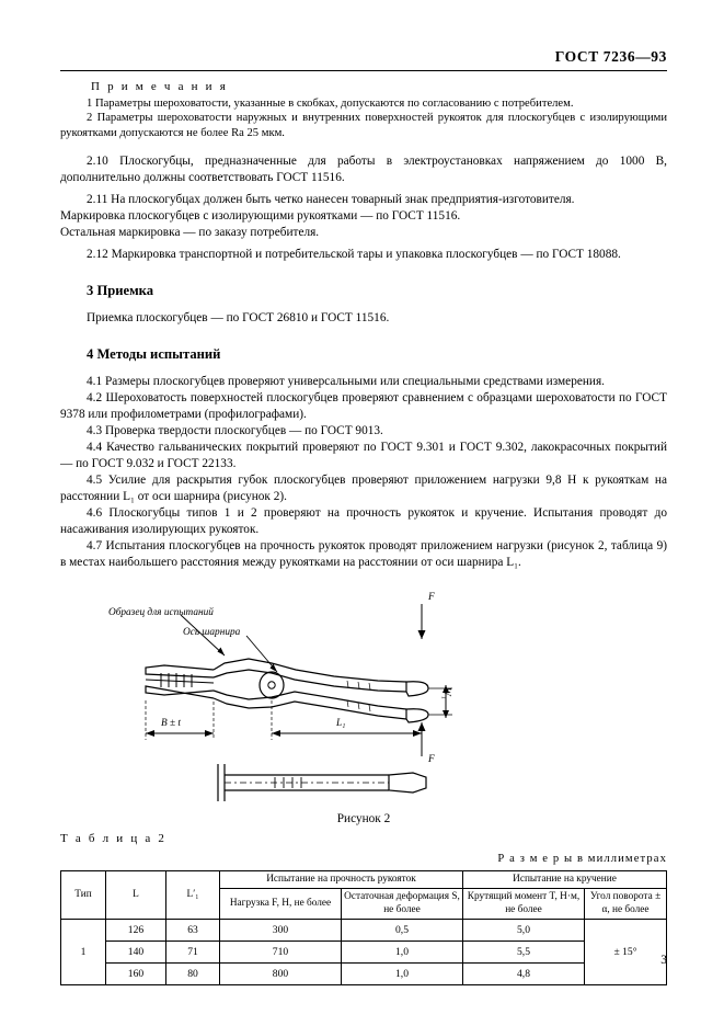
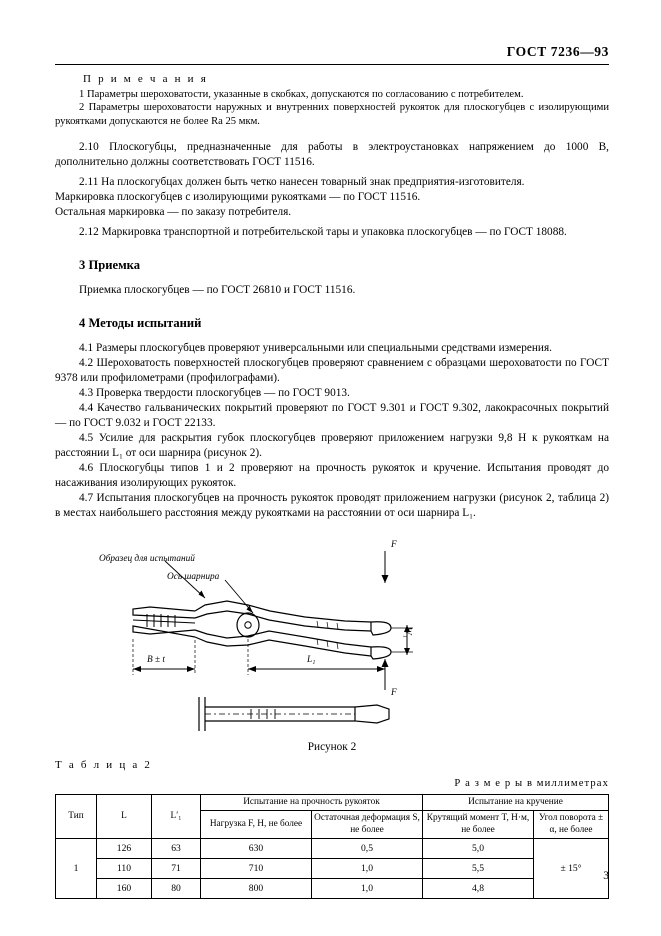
  ГОСТ 7236—93
  П р и м е ч а н и я
  1 Параметры шероховатости, указанные в скобках, допускаются по согласованию с потребителем.
  2 Параметры шероховатости наружных и внутренних поверхностей рукояток для плоскогубцев с изолирующими рукоятками допускаются не более Ra 25 мкм.
  2.10 Плоскогубцы, предназначенные для работы в электроустановках напряжением до 1000 В, дополнительно должны соответствовать ГОСТ 11516.
  2.11 На плоскогубцах должен быть четко нанесен товарный знак предприятия-изготовителя.
  Маркировка плоскогубцев с изолирующими рукоятками — по ГОСТ 11516.
  Остальная маркировка — по заказу потребителя.
  2.12 Маркировка транспортной и потребительской тары и упаковка плоскогубцев — по ГОСТ 18088.
  3 Приемка
  Приемка плоскогубцев — по ГОСТ 26810 и ГОСТ 11516.
  4 Методы испытаний
  4.1 Размеры плоскогубцев проверяют универсальными или специальными средствами измерения.
  4.2 Шероховатость поверхностей плоскогубцев проверяют сравнением с образцами шероховатости по ГОСТ 9378 или профилометрами (профилографами).
  4.3 Проверка твердости плоскогубцев — по ГОСТ 9013.
  4.4 Качество гальванических покрытий проверяют по ГОСТ 9.301 и ГОСТ 9.302, лакокрасочных покрытий — по ГОСТ 9.032 и ГОСТ 22133.
  4.5 Усилие для раскрытия губок плоскогубцев проверяют приложением нагрузки 9,8 Н к рукояткам на расстоянии L₁ от оси шарнира (рисунок 2).
  4.6 Плоскогубцы типов 1 и 2 проверяют на прочность рукояток и кручение. Испытания проводят до насаживания изолирующих рукояток.
- 4.7 Испытания плоскогубцев на прочность рукояток проводят приложением нагрузки (рисунок 2, таблица 9) в местах наибольшего расстояния между рукоятками на расстоянии от оси шарнира L₁.
+ 4.7 Испытания плоскогубцев на прочность рукояток проводят приложением нагрузки (рисунок 2, таблица 2) в местах наибольшего расстояния между рукоятками на расстоянии от оси шарнира L₁.
  Образец для испытаний
  Ось шарнира
  F
  F
  B ± t
  L₁
  Рисунок 2
  Т а б л и ц а 2
  Р а з м е р ы в миллиметрах
  Тип	L	L′₁	Испытание на прочность рукояток	Испытание на кручение
  Нагрузка F, Н, не более	Остаточная деформация S, не более	Крутящий момент T, Н·м, не более	Угол поворота ± α, не более
- 1	126	63	300	0,5	5,0	± 15°
+ 1	126	63	630	0,5	5,0	± 15°
- 140	71	710	1,0	5,5
+ 110	71	710	1,0	5,5
  160	80	800	1,0	4,8
  3
